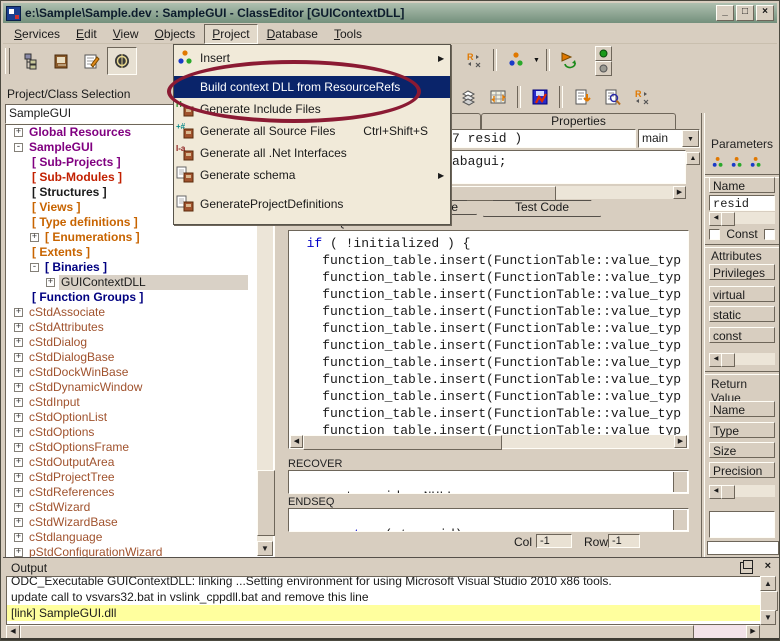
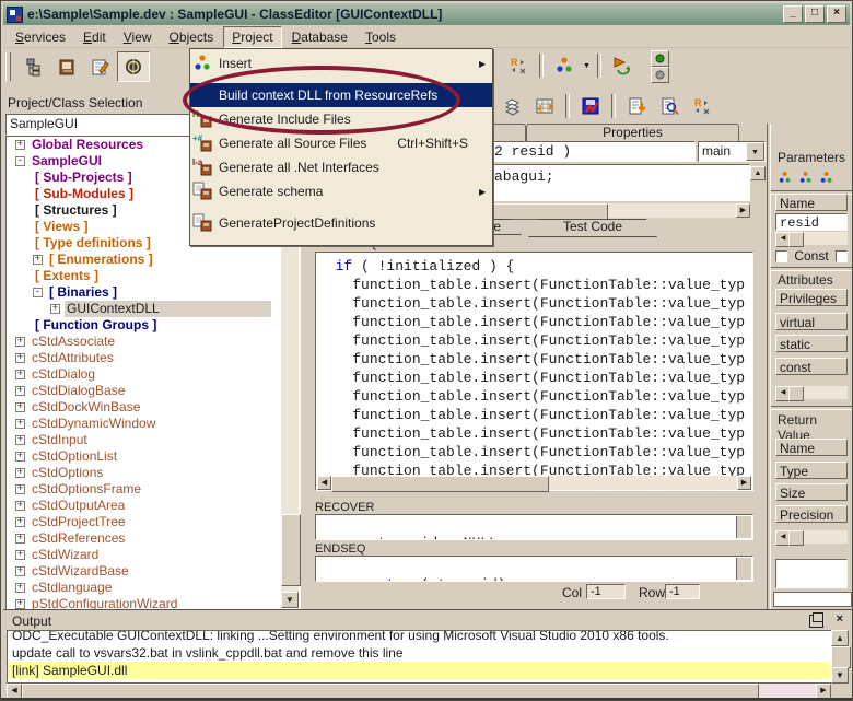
  e:\Sample\Sample.dev : SampleGUI - ClassEditor [GUIContextDLL]
  _
  □
  ×
  Services
  Edit
  View
  Objects
  Project
  Database
  Tools
  R
  R
  Project/Class Selection
  SampleGUI
  +
  Global Resources
  -
  SampleGUI
  [ Sub-Projects ]
  [ Sub-Modules ]
  [ Structures ]
  [ Views ]
  [ Type definitions ]
  +
  [ Enumerations ]
  [ Extents ]
  -
  [ Binaries ]
  +
  GUIContextDLL
  [ Function Groups ]
  +
  cStdAssociate
  +
  cStdAttributes
  +
  cStdDialog
  +
  cStdDialogBase
  +
  cStdDockWinBase
  +
  cStdDynamicWindow
  +
  cStdInput
  +
  cStdOptionList
  +
  cStdOptions
  +
  cStdOptionsFrame
  +
  cStdOutputArea
  +
  cStdProjectTree
  +
  cStdReferences
  +
  cStdWizard
  +
  cStdWizardBase
  +
  cStdlanguage
  +
  pStdConfigurationWizard
  ▼
  Properties
- 7 resid )
+ 2 resid )
  main
  abagui;
  Test Code
  if ( !initialized ) {
  function_table.insert(FunctionTable::value_typ
  function_table.insert(FunctionTable::value_typ
  function_table.insert(FunctionTable::value_typ
  function_table.insert(FunctionTable::value_typ
  function_table.insert(FunctionTable::value_typ
  function_table.insert(FunctionTable::value_typ
  function_table.insert(FunctionTable::value_typ
  function_table.insert(FunctionTable::value_typ
  function_table.insert(FunctionTable::value_typ
  function_table.insert(FunctionTable::value_typ
  function_table.insert(FunctionTable::value_typ
  RECOVER
  ENDSEQ
  Col
  -1
  Row
  -1
  Parameters
  Name
  resid
  Const
  Attributes
  Privileges
  virtual
  static
  const
  Return Value
  Name
  Type
  Size
  Precision
  Output
  ×
  ODC_Executable GUIContextDLL: linking ...Setting environment for using Microsoft Visual Studio 2010 x86 tools.
  update call to vsvars32.bat in vslink_cppdll.bat and remove this line
  [link] SampleGUI.dll
  ▲
  ▼
  Insert
  ▶
  Build context DLL from ResourceRefs
  H
  Generate Include Files
  +#
  Generate all Source Files
  Ctrl+Shift+S
  I-a
  Generate all .Net Interfaces
  Generate schema
  ▶
  GenerateProjectDefinitions
